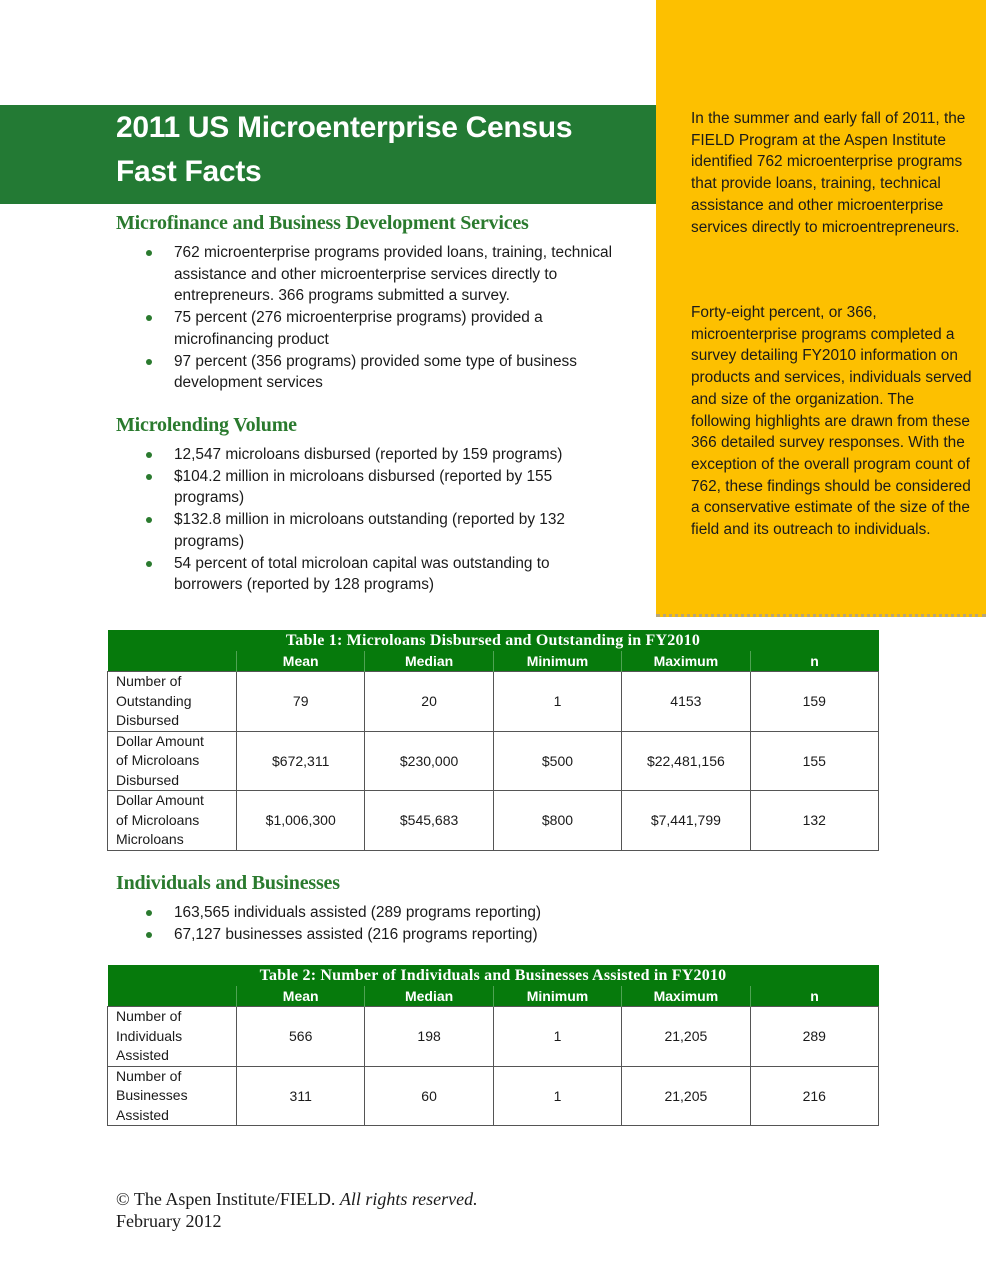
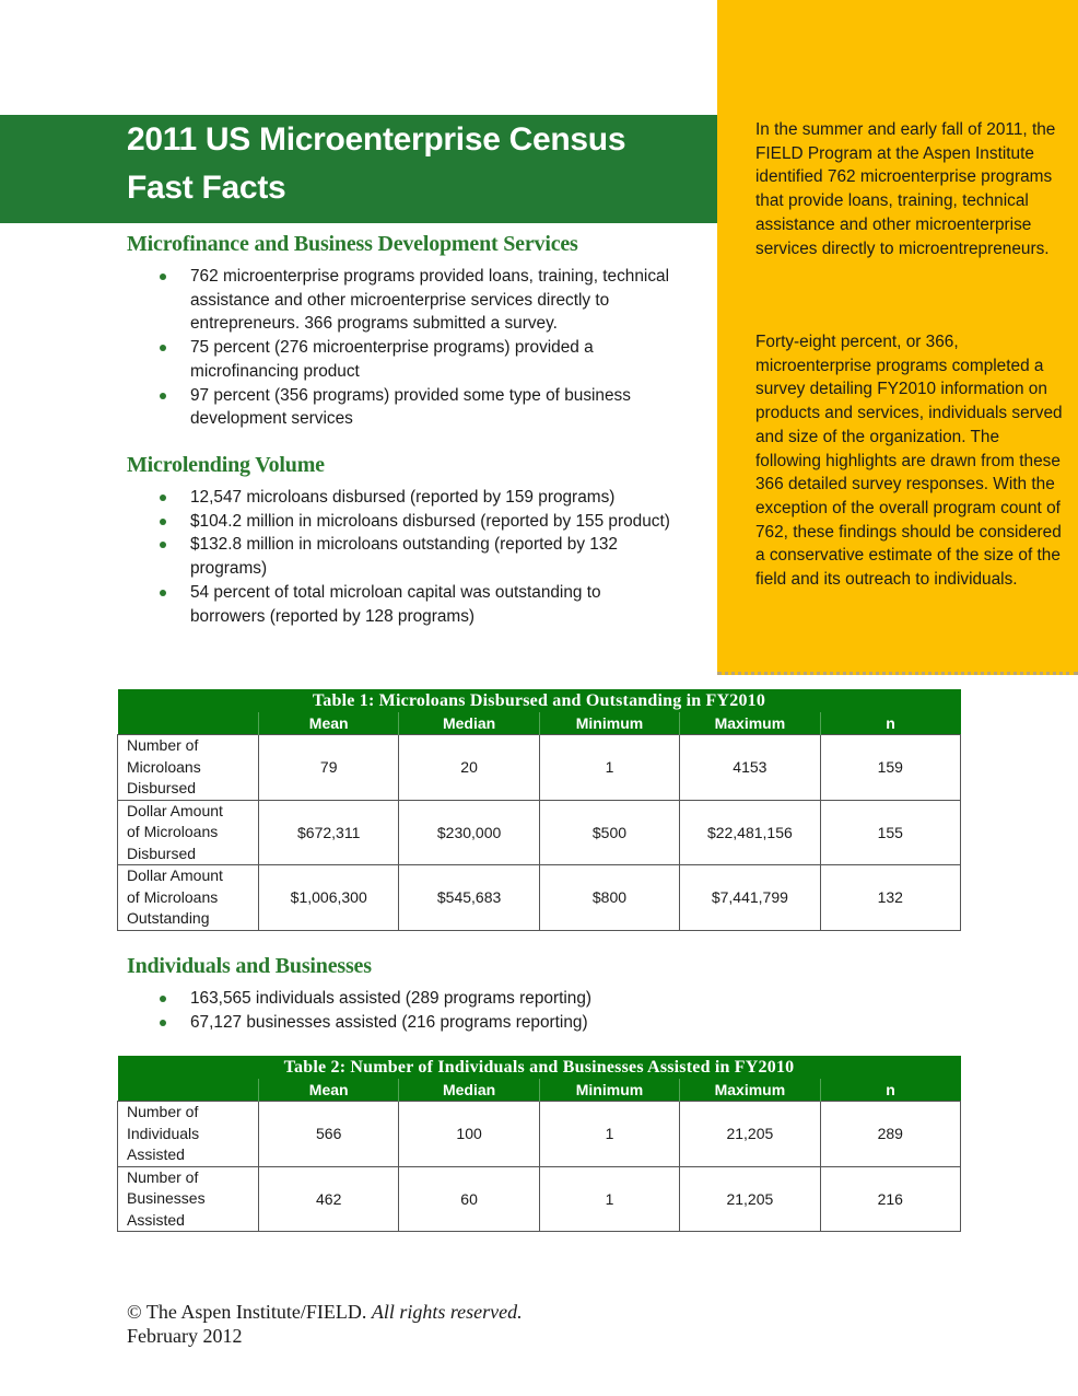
  2011 US Microenterprise Census
  Fast Facts
  In the summer and early fall of 2011, the FIELD Program at the Aspen Institute identified 762 microenterprise programs that provide loans, training, technical assistance and other microenterprise services directly to microentrepreneurs.
  Forty-eight percent, or 366, microenterprise programs completed a survey detailing FY2010 information on products and services, individuals served and size of the organization. The following highlights are drawn from these 366 detailed survey responses. With the exception of the overall program count of 762, these findings should be considered a conservative estimate of the size of the field and its outreach to individuals.
  Microfinance and Business Development Services
  762 microenterprise programs provided loans, training, technical assistance and other microenterprise services directly to entrepreneurs. 366 programs submitted a survey.
  75 percent (276 microenterprise programs) provided a microfinancing product
  97 percent (356 programs) provided some type of business development services
  Microlending Volume
  12,547 microloans disbursed (reported by 159 programs)
- $104.2 million in microloans disbursed (reported by 155 programs)
+ $104.2 million in microloans disbursed (reported by 155 product)
  $132.8 million in microloans outstanding (reported by 132 programs)
  54 percent of total microloan capital was outstanding to borrowers (reported by 128 programs)
  Table 1: Microloans Disbursed and Outstanding in FY2010
  	Mean	Median	Minimum	Maximum	n
- Number ofOutstandingDisbursed	79	20	1	4153	159
+ Number ofMicroloansDisbursed	79	20	1	4153	159
  Dollar Amountof MicroloansDisbursed	$672,311	$230,000	$500	$22,481,156	155
- Dollar Amountof MicroloansMicroloans	$1,006,300	$545,683	$800	$7,441,799	132
+ Dollar Amountof MicroloansOutstanding	$1,006,300	$545,683	$800	$7,441,799	132
  Individuals and Businesses
  163,565 individuals assisted (289 programs reporting)
  67,127 businesses assisted (216 programs reporting)
  Table 2: Number of Individuals and Businesses Assisted in FY2010
  	Mean	Median	Minimum	Maximum	n
- Number ofIndividualsAssisted	566	198	1	21,205	289
+ Number ofIndividualsAssisted	566	100	1	21,205	289
- Number ofBusinessesAssisted	311	60	1	21,205	216
+ Number ofBusinessesAssisted	462	60	1	21,205	216
  © The Aspen Institute/FIELD. All rights reserved.
  February 2012
